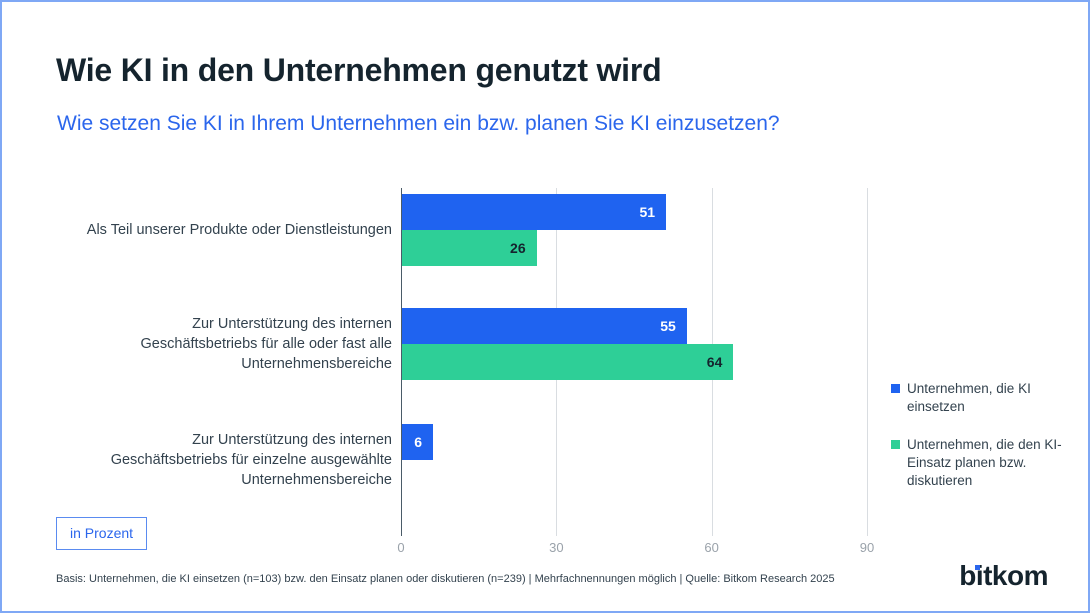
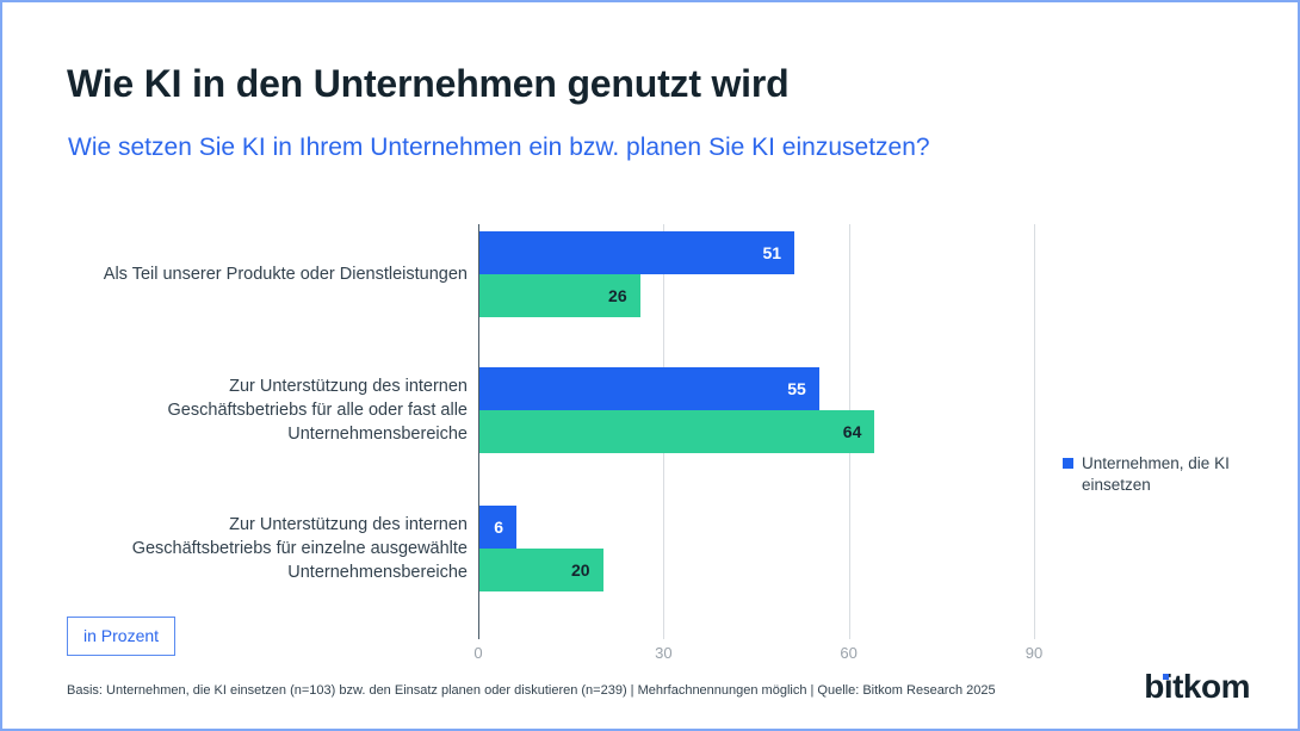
  Wie KI in den Unternehmen genutzt wird
  Wie setzen Sie KI in Ihrem Unternehmen ein bzw. planen Sie KI einzusetzen?
  Als Teil unserer Produkte oder Dienstleistungen
  Zur Unterstützung des internen
  Geschäftsbetriebs für alle oder fast alle
  Unternehmensbereiche
  Zur Unterstützung des internen
  Geschäftsbetriebs für einzelne ausgewählte
  Unternehmensbereiche
  0
  30
  60
  90
  51
  26
  55
  64
  6
+ 20
  Unternehmen, die KI einsetzen
- Unternehmen, die den KI-Einsatz planen bzw. diskutieren
  in Prozent
  Basis: Unternehmen, die KI einsetzen (n=103) bzw. den Einsatz planen oder diskutieren (n=239) | Mehrfachnennungen möglich | Quelle: Bitkom Research 2025
  bitkom
